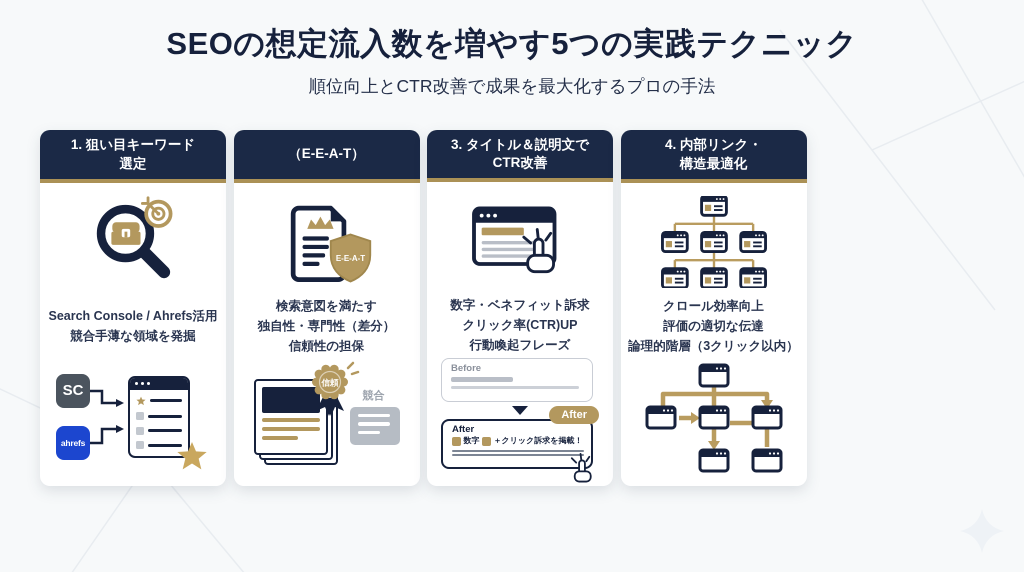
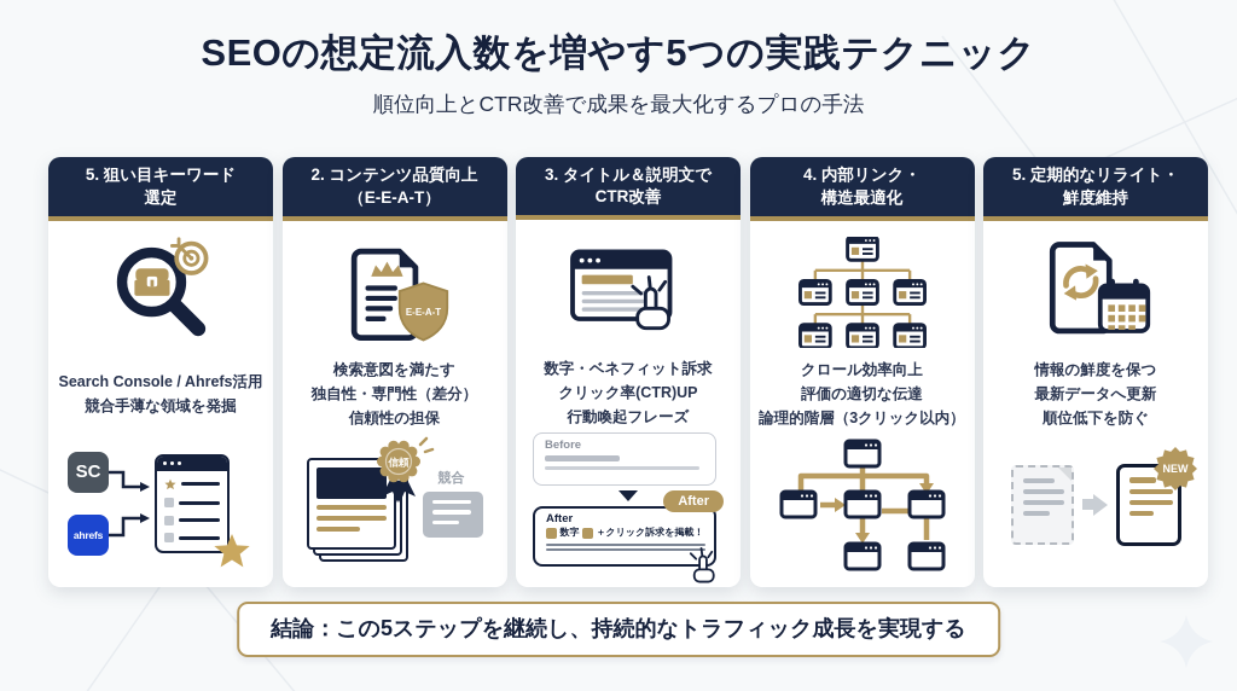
  SEOの想定流入数を増やす5つの実践テクニック
  順位向上とCTR改善で成果を最大化するプロの手法
- 1. 狙い目キーワード
+ 5. 狙い目キーワード
  選定
  Search Console / Ahrefs活用
  競合手薄な領域を発掘
  SC
  ahrefs
+ 2. コンテンツ品質向上
  （E-E-A-T）
  E-E-A-T
  検索意図を満たす
  独自性・専門性（差分）
  信頼性の担保
  信頼
  競合
  3. タイトル＆説明文で
  CTR改善
  数字・ベネフィット訴求
  クリック率(CTR)UP
  行動喚起フレーズ
  Before
  After
  数字
  ＋クリック訴求を掲載！
  After
  4. 内部リンク・
  構造最適化
  クロール効率向上
  評価の適切な伝達
  論理的階層（3クリック以内）
+ 5. 定期的なリライト・
+ 鮮度維持
+ 情報の鮮度を保つ
+ 最新データへ更新
+ 順位低下を防ぐ
+ NEW
+ 結論：この5ステップを継続し、持続的なトラフィック成長を実現する
